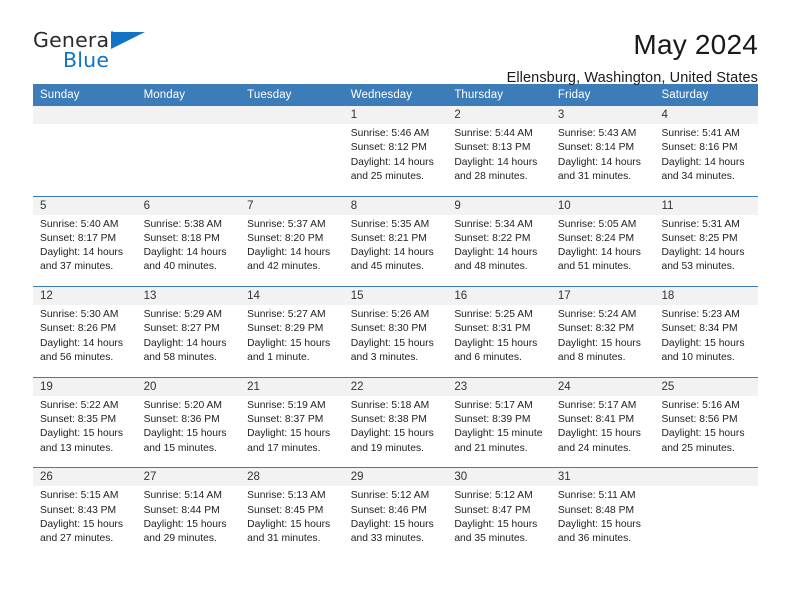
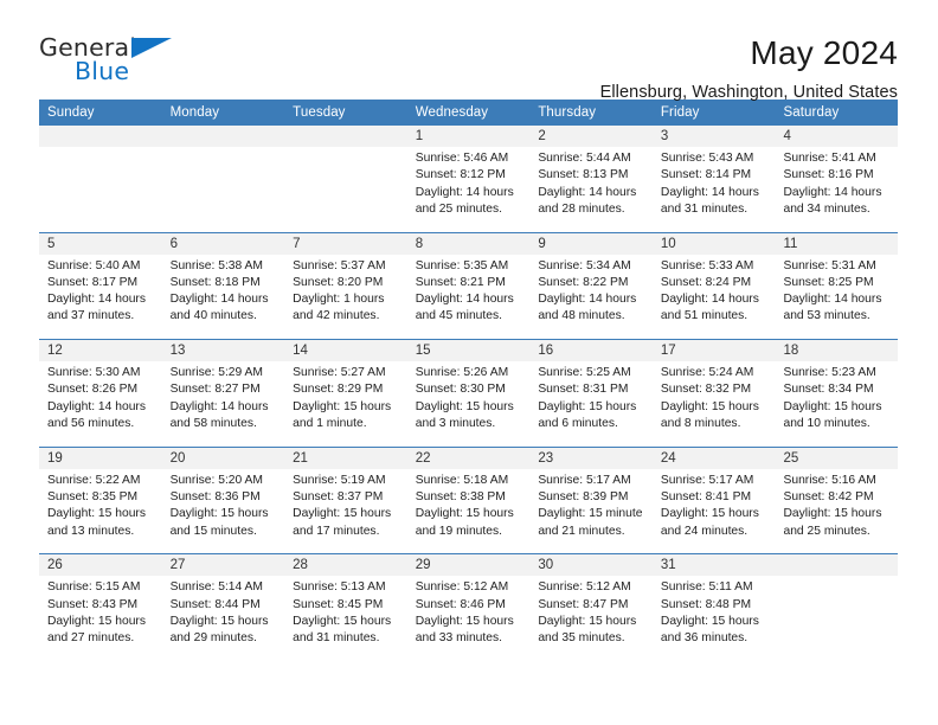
  General
  Blue
  May 2024
  Ellensburg, Washington, United States
  Sunday
  Monday
  Tuesday
  Wednesday
  Thursday
  Friday
  Saturday
  1
  Sunrise: 5:46 AM
  Sunset: 8:12 PM
  Daylight: 14 hours and 25 minutes.
  2
  Sunrise: 5:44 AM
  Sunset: 8:13 PM
  Daylight: 14 hours and 28 minutes.
  3
  Sunrise: 5:43 AM
  Sunset: 8:14 PM
  Daylight: 14 hours and 31 minutes.
  4
  Sunrise: 5:41 AM
  Sunset: 8:16 PM
  Daylight: 14 hours and 34 minutes.
  5
  Sunrise: 5:40 AM
  Sunset: 8:17 PM
  Daylight: 14 hours and 37 minutes.
  6
  Sunrise: 5:38 AM
  Sunset: 8:18 PM
  Daylight: 14 hours and 40 minutes.
  7
  Sunrise: 5:37 AM
  Sunset: 8:20 PM
- Daylight: 14 hours and 42 minutes.
+ Daylight: 1 hours and 42 minutes.
  8
  Sunrise: 5:35 AM
  Sunset: 8:21 PM
  Daylight: 14 hours and 45 minutes.
  9
  Sunrise: 5:34 AM
  Sunset: 8:22 PM
  Daylight: 14 hours and 48 minutes.
  10
- Sunrise: 5:05 AM
+ Sunrise: 5:33 AM
  Sunset: 8:24 PM
  Daylight: 14 hours and 51 minutes.
  11
  Sunrise: 5:31 AM
  Sunset: 8:25 PM
  Daylight: 14 hours and 53 minutes.
  12
  Sunrise: 5:30 AM
  Sunset: 8:26 PM
  Daylight: 14 hours and 56 minutes.
  13
  Sunrise: 5:29 AM
  Sunset: 8:27 PM
  Daylight: 14 hours and 58 minutes.
  14
  Sunrise: 5:27 AM
  Sunset: 8:29 PM
  Daylight: 15 hours and 1 minute.
  15
  Sunrise: 5:26 AM
  Sunset: 8:30 PM
  Daylight: 15 hours and 3 minutes.
  16
  Sunrise: 5:25 AM
  Sunset: 8:31 PM
  Daylight: 15 hours and 6 minutes.
  17
  Sunrise: 5:24 AM
  Sunset: 8:32 PM
  Daylight: 15 hours and 8 minutes.
  18
  Sunrise: 5:23 AM
  Sunset: 8:34 PM
  Daylight: 15 hours and 10 minutes.
  19
  Sunrise: 5:22 AM
  Sunset: 8:35 PM
  Daylight: 15 hours and 13 minutes.
  20
  Sunrise: 5:20 AM
  Sunset: 8:36 PM
  Daylight: 15 hours and 15 minutes.
  21
  Sunrise: 5:19 AM
  Sunset: 8:37 PM
  Daylight: 15 hours and 17 minutes.
  22
  Sunrise: 5:18 AM
  Sunset: 8:38 PM
  Daylight: 15 hours and 19 minutes.
  23
  Sunrise: 5:17 AM
  Sunset: 8:39 PM
  Daylight: 15 minute and 21 minutes.
  24
  Sunrise: 5:17 AM
  Sunset: 8:41 PM
  Daylight: 15 hours and 24 minutes.
  25
  Sunrise: 5:16 AM
- Sunset: 8:56 PM
+ Sunset: 8:42 PM
  Daylight: 15 hours and 25 minutes.
  26
  Sunrise: 5:15 AM
  Sunset: 8:43 PM
  Daylight: 15 hours and 27 minutes.
  27
  Sunrise: 5:14 AM
  Sunset: 8:44 PM
  Daylight: 15 hours and 29 minutes.
  28
  Sunrise: 5:13 AM
  Sunset: 8:45 PM
  Daylight: 15 hours and 31 minutes.
  29
  Sunrise: 5:12 AM
  Sunset: 8:46 PM
  Daylight: 15 hours and 33 minutes.
  30
  Sunrise: 5:12 AM
  Sunset: 8:47 PM
  Daylight: 15 hours and 35 minutes.
  31
  Sunrise: 5:11 AM
  Sunset: 8:48 PM
  Daylight: 15 hours and 36 minutes.
